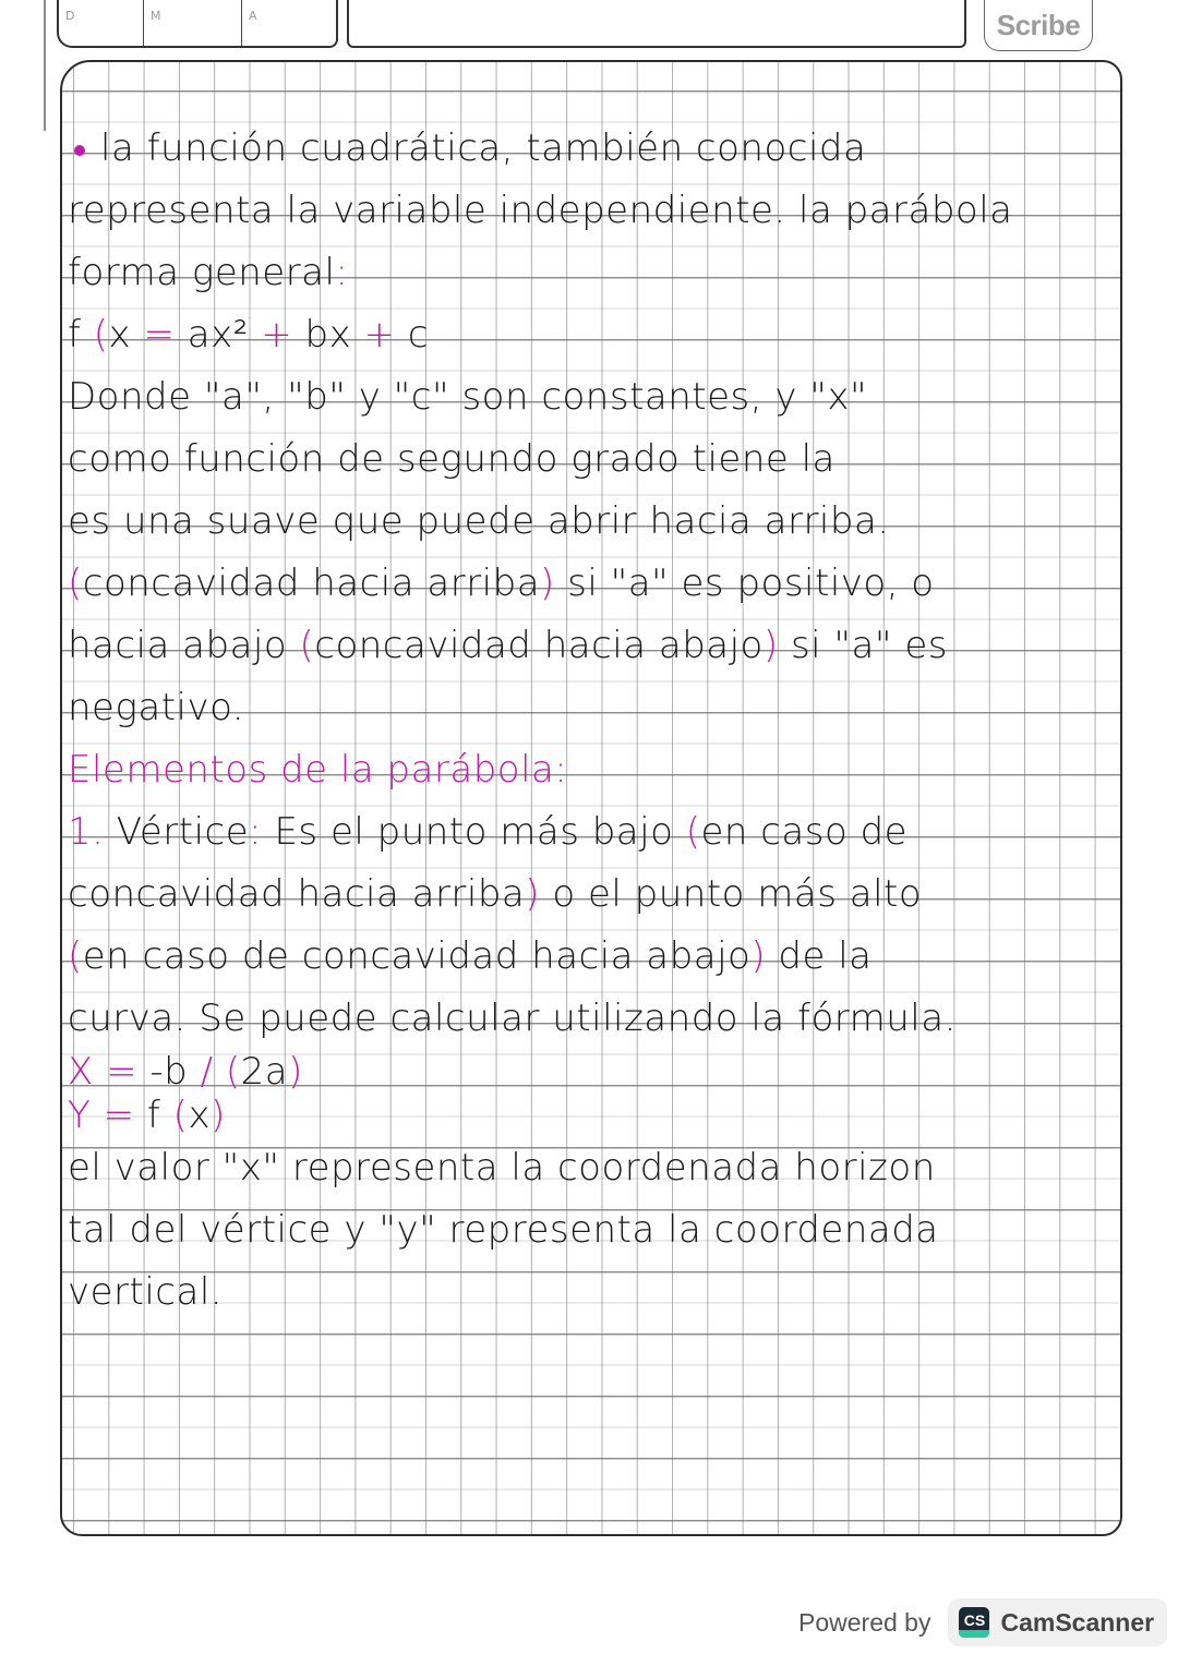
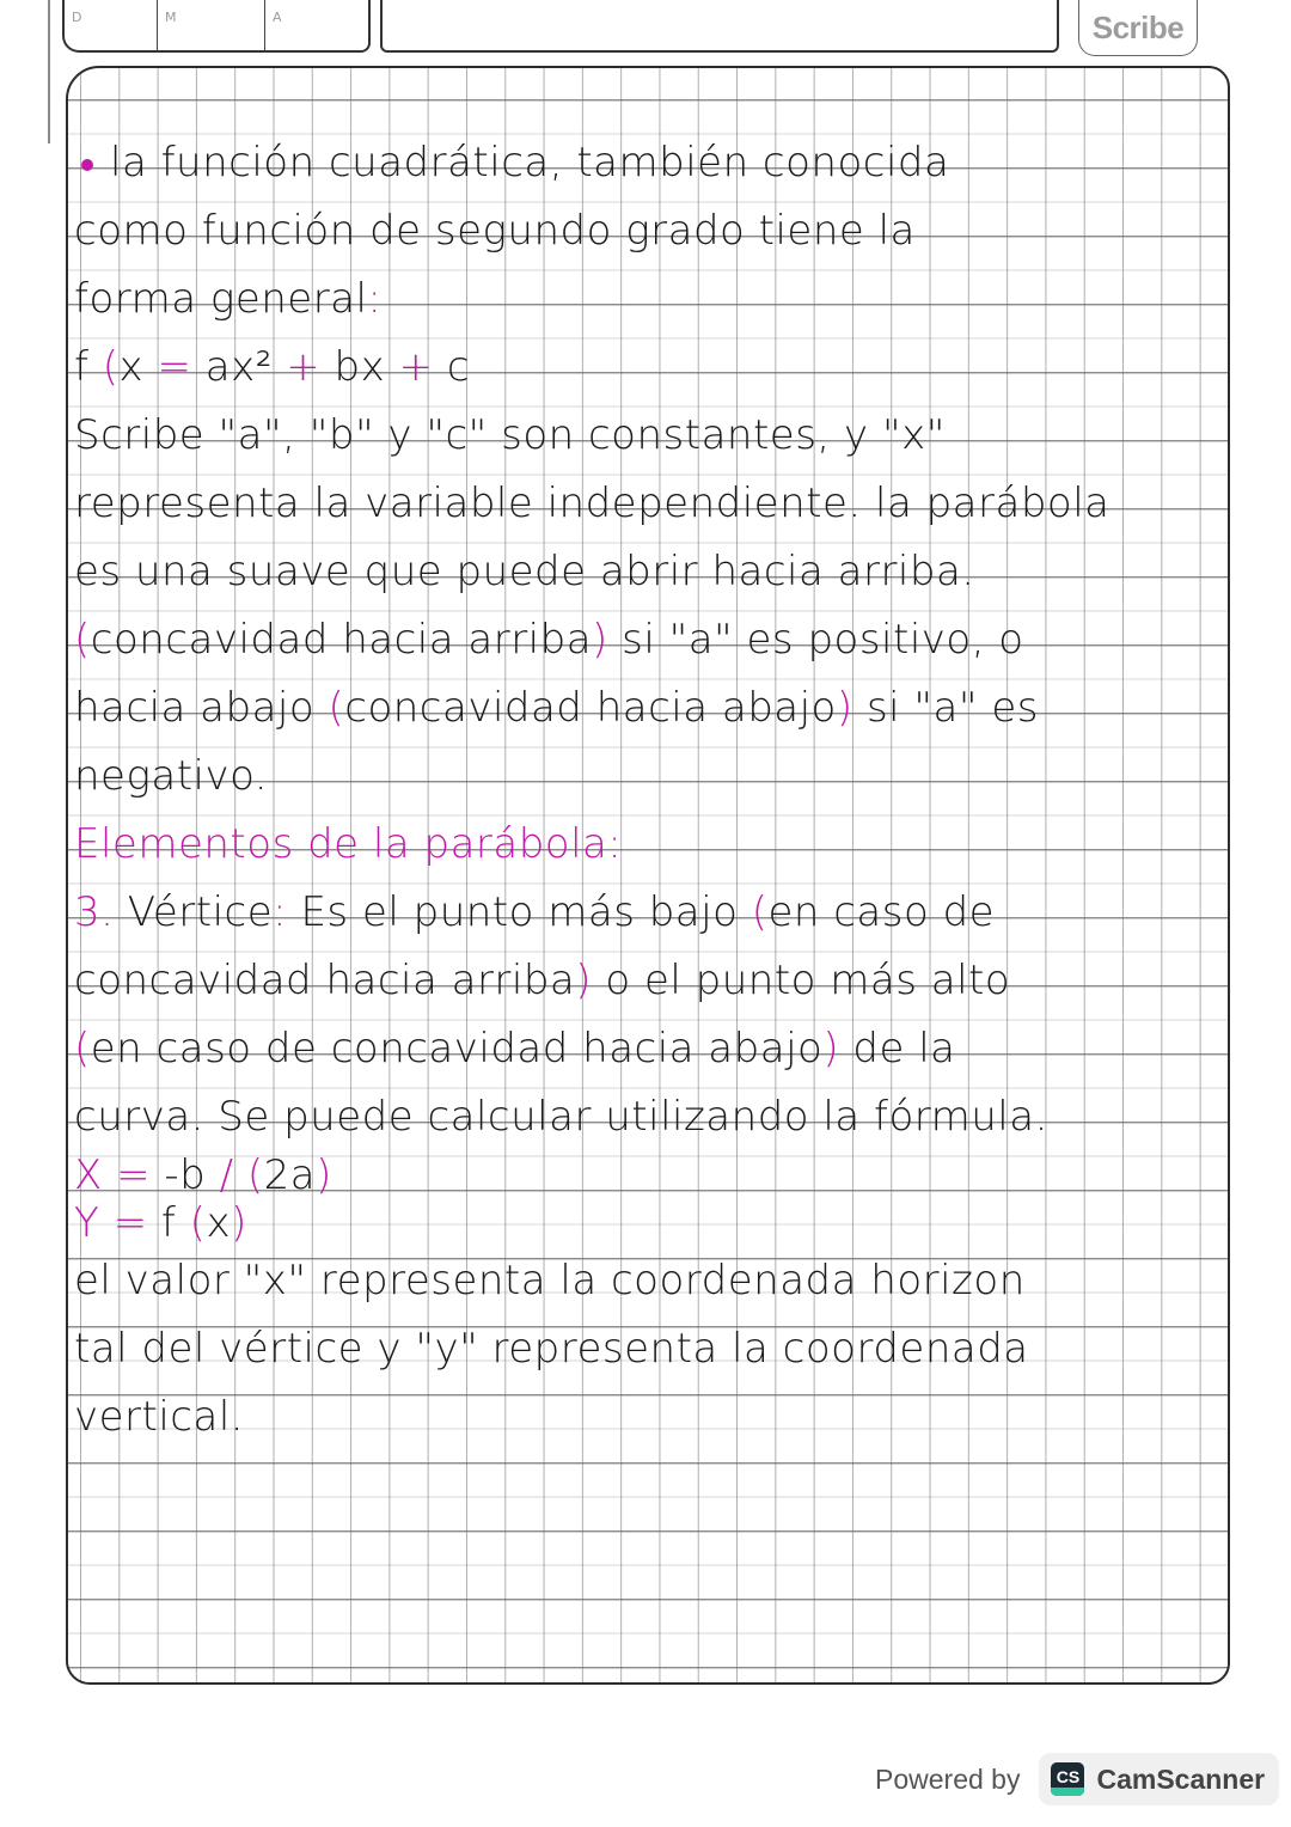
  D
  M
  A
  Scribe
  la función cuadrática, también conocida
- representa la variable independiente. la parábola
+ como función de segundo grado tiene la
  forma general:
  f (x = ax² + bx + c
- Donde "a", "b" y "c" son constantes, y "x"
+ Scribe "a", "b" y "c" son constantes, y "x"
- como función de segundo grado tiene la
+ representa la variable independiente. la parábola
  es una suave que puede abrir hacia arriba.
  (concavidad hacia arriba) si "a" es positivo, o
  hacia abajo (concavidad hacia abajo) si "a" es
  negativo.
  Elementos de la parábola:
- 1. Vértice: Es el punto más bajo (en caso de
+ 3. Vértice: Es el punto más bajo (en caso de
  concavidad hacia arriba) o el punto más alto
  (en caso de concavidad hacia abajo) de la
  curva. Se puede calcular utilizando la fórmula.
  X = -b / (2a)
  Y = f (x)
  el valor "x" representa la coordenada horizon
  tal del vértice y "y" representa la coordenada
  vertical.
  Powered by
  CS
  CamScanner
